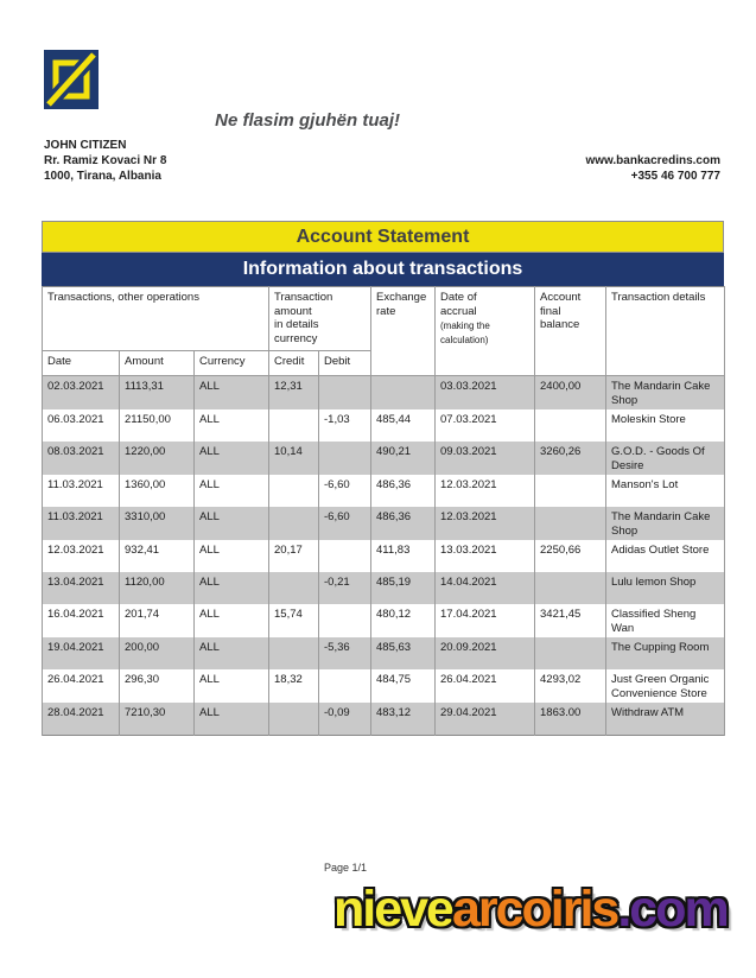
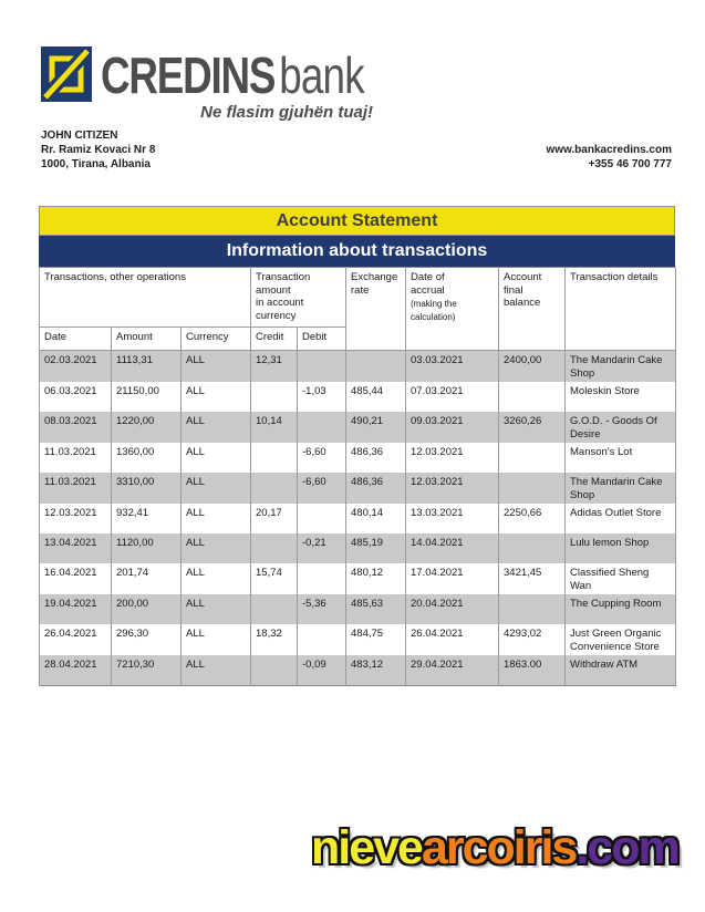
+ CREDINSbank
  Ne flasim gjuhën tuaj!
  JOHN CITIZEN
  Rr. Ramiz Kovaci Nr 8
  1000, Tirana, Albania
  www.bankacredins.com
  +355 46 700 777
  Account Statement
  Information about transactions
- Transactions, other operations	Transaction amount in details currency	Exchange rate	Date of accrual (making the calculation)	Account final balance	Transaction details
+ Transactions, other operations	Transaction amount in account currency	Exchange rate	Date of accrual (making the calculation)	Account final balance	Transaction details
  Date	Amount	Currency	Credit	Debit
  02.03.2021	1113,31	ALL	12,31			03.03.2021	2400,00	The Mandarin Cake Shop
  06.03.2021	21150,00	ALL		-1,03	485,44	07.03.2021		Moleskin Store
  08.03.2021	1220,00	ALL	10,14		490,21	09.03.2021	3260,26	G.O.D. - Goods Of Desire
  11.03.2021	1360,00	ALL		-6,60	486,36	12.03.2021		Manson's Lot
  11.03.2021	3310,00	ALL		-6,60	486,36	12.03.2021		The Mandarin Cake Shop
- 12.03.2021	932,41	ALL	20,17		411,83	13.03.2021	2250,66	Adidas Outlet Store
+ 12.03.2021	932,41	ALL	20,17		480,14	13.03.2021	2250,66	Adidas Outlet Store
  13.04.2021	1120,00	ALL		-0,21	485,19	14.04.2021		Lulu lemon Shop
  16.04.2021	201,74	ALL	15,74		480,12	17.04.2021	3421,45	Classified Sheng Wan
- 19.04.2021	200,00	ALL		-5,36	485,63	20.09.2021		The Cupping Room
+ 19.04.2021	200,00	ALL		-5,36	485,63	20.04.2021		The Cupping Room
  26.04.2021	296,30	ALL	18,32		484,75	26.04.2021	4293,02	Just Green Organic Convenience Store
  28.04.2021	7210,30	ALL		-0,09	483,12	29.04.2021	1863.00	Withdraw ATM
- Page 1/1
  nievearcoiris.com
